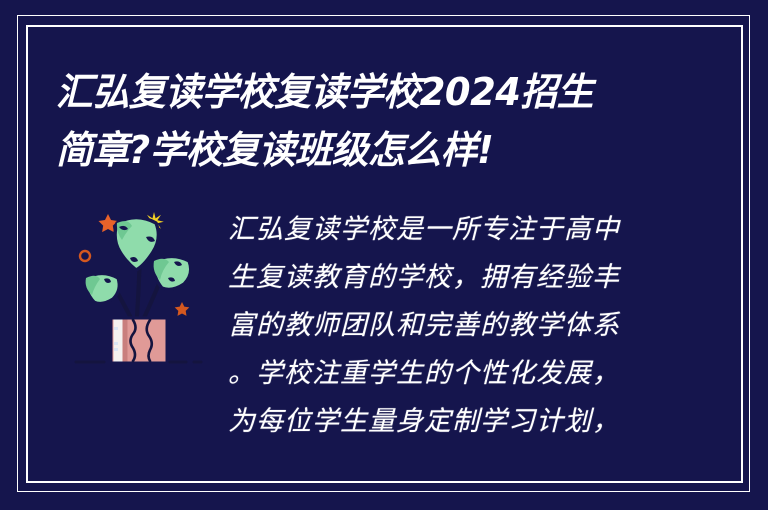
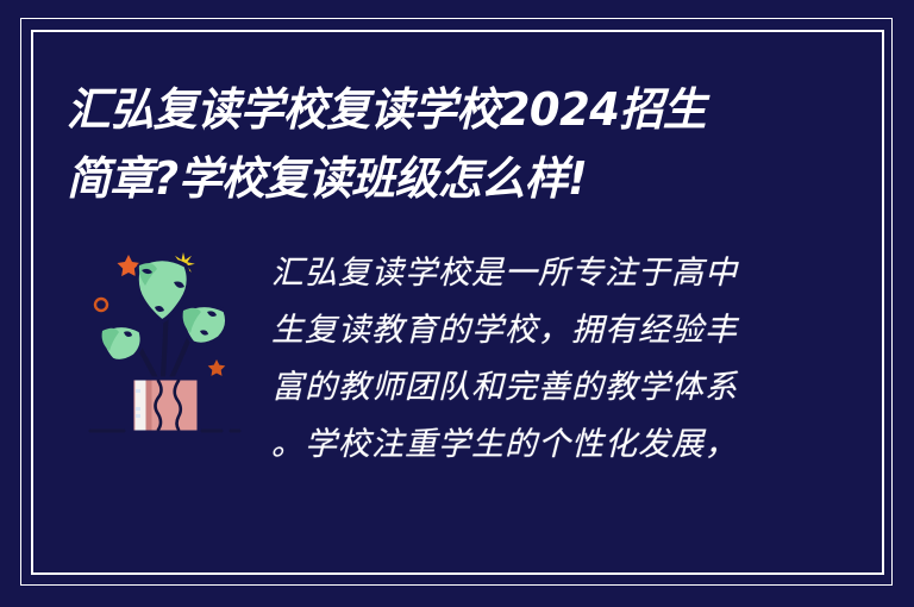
  汇弘复读学校复读学校2024招生
  简章?学校复读班级怎么样!
  汇弘复读学校是一所专注于高中
  生复读教育的学校，拥有经验丰
  富的教师团队和完善的教学体系
  。学校注重学生的个性化发展，
- 为每位学生量身定制学习计划，
